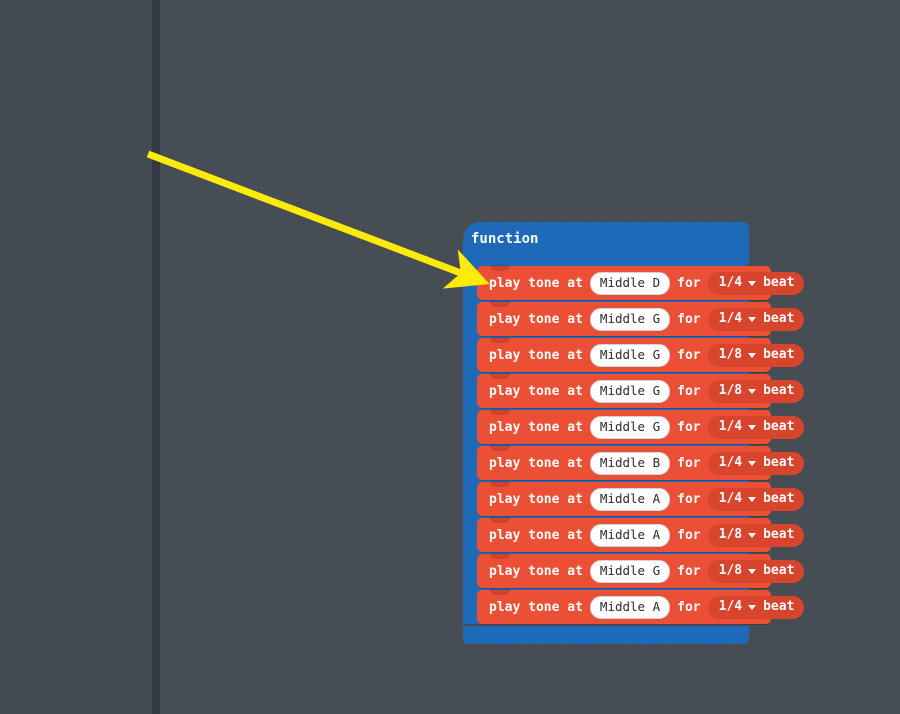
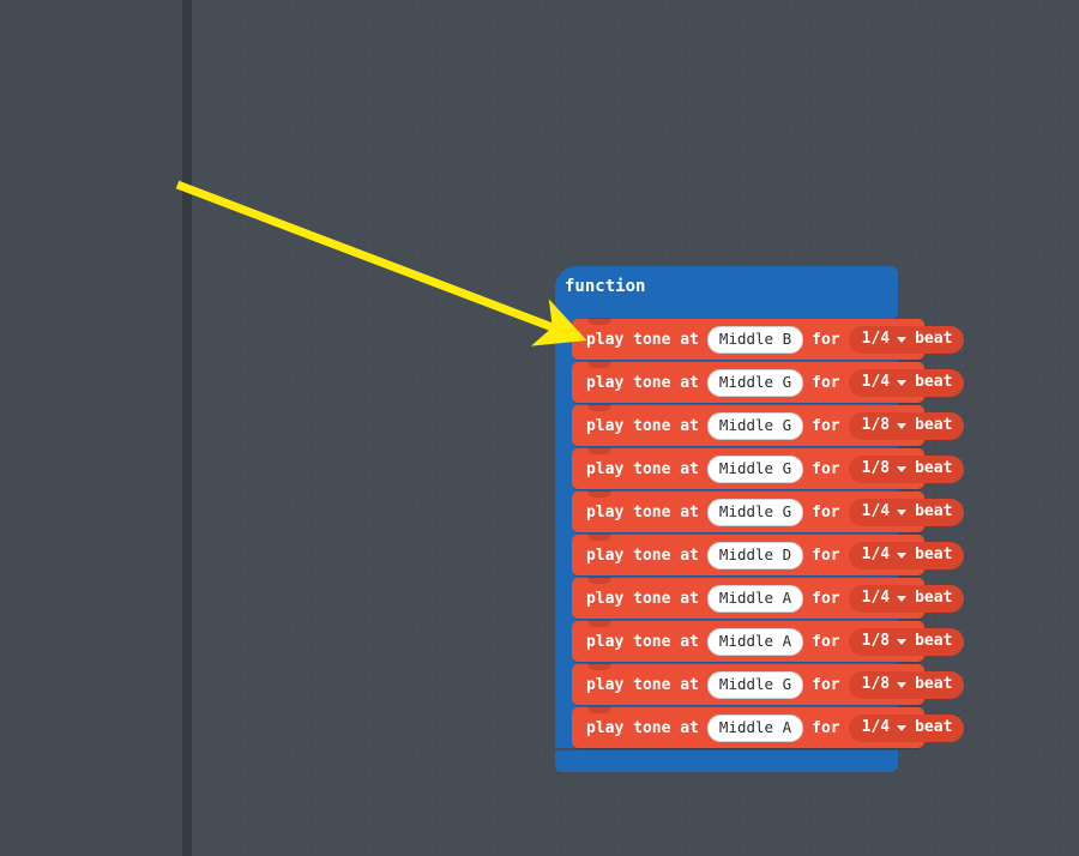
  function
  play tone at
- Middle D
+ Middle B
  for
  1/4
  beat
  play tone at
  Middle G
  for
  1/4
  beat
  play tone at
  Middle G
  for
  1/8
  beat
  play tone at
  Middle G
  for
  1/8
  beat
  play tone at
  Middle G
  for
  1/4
  beat
  play tone at
- Middle B
+ Middle D
  for
  1/4
  beat
  play tone at
  Middle A
  for
  1/4
  beat
  play tone at
  Middle A
  for
  1/8
  beat
  play tone at
  Middle G
  for
  1/8
  beat
  play tone at
  Middle A
  for
  1/4
  beat
